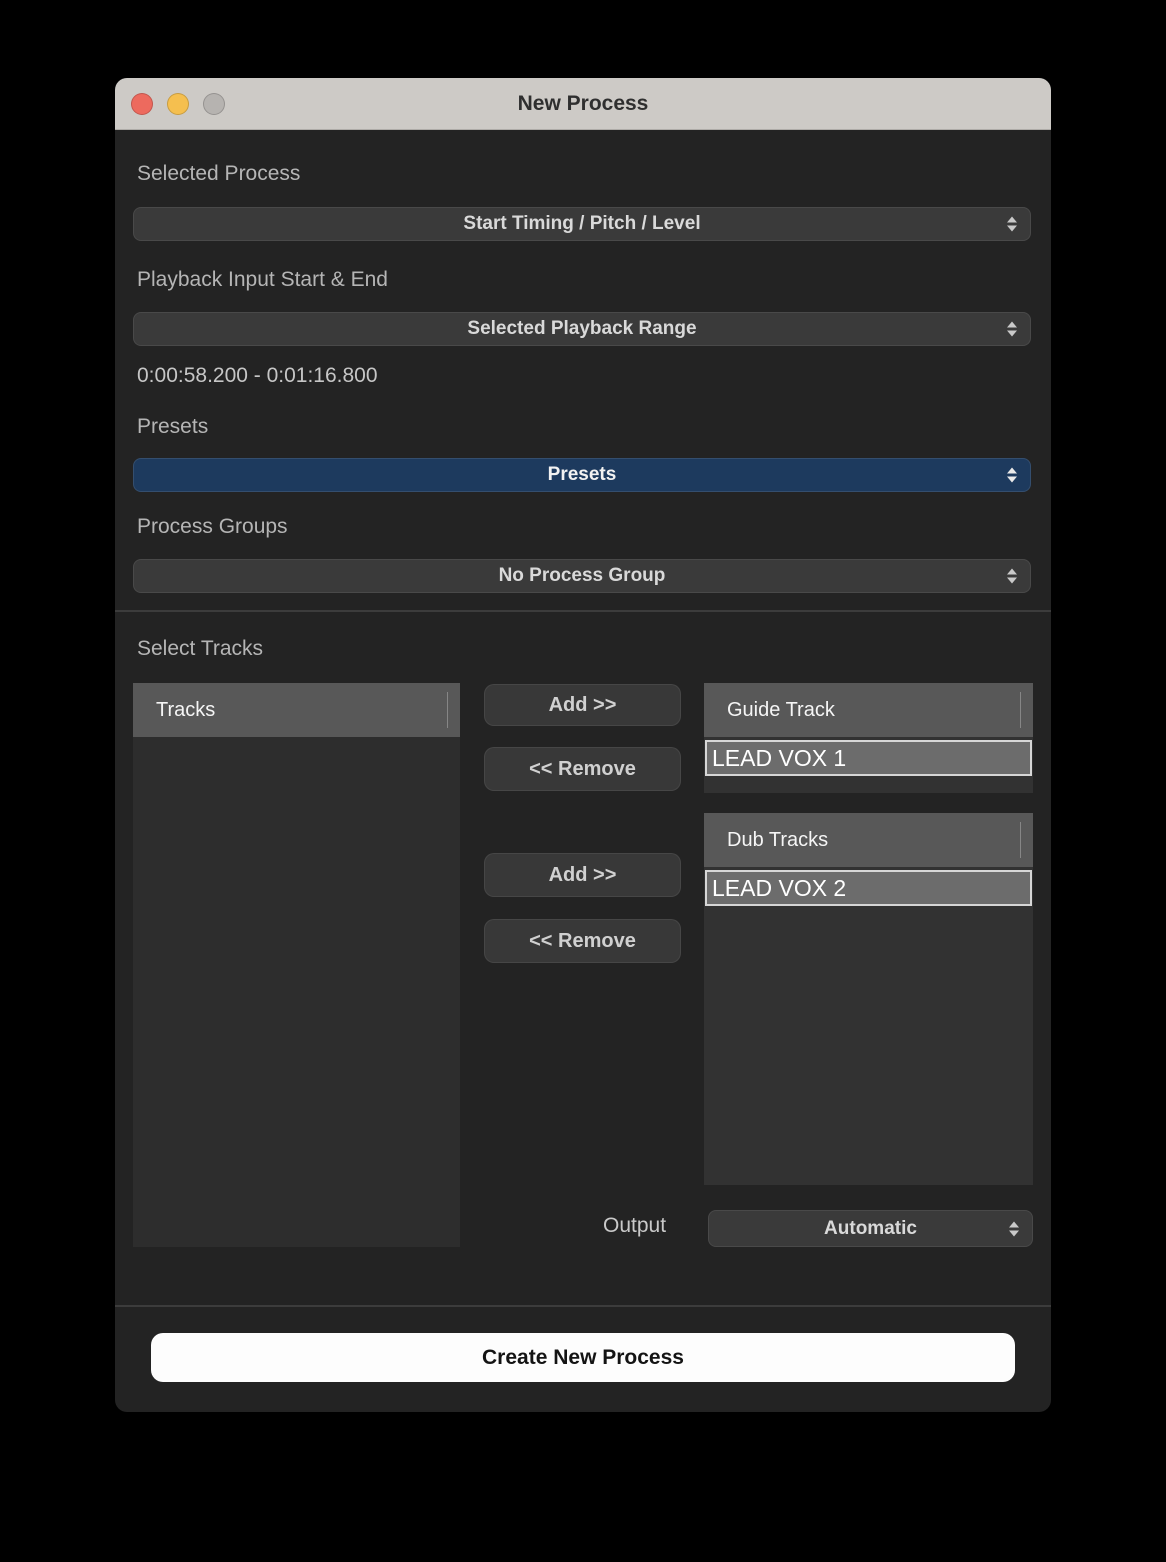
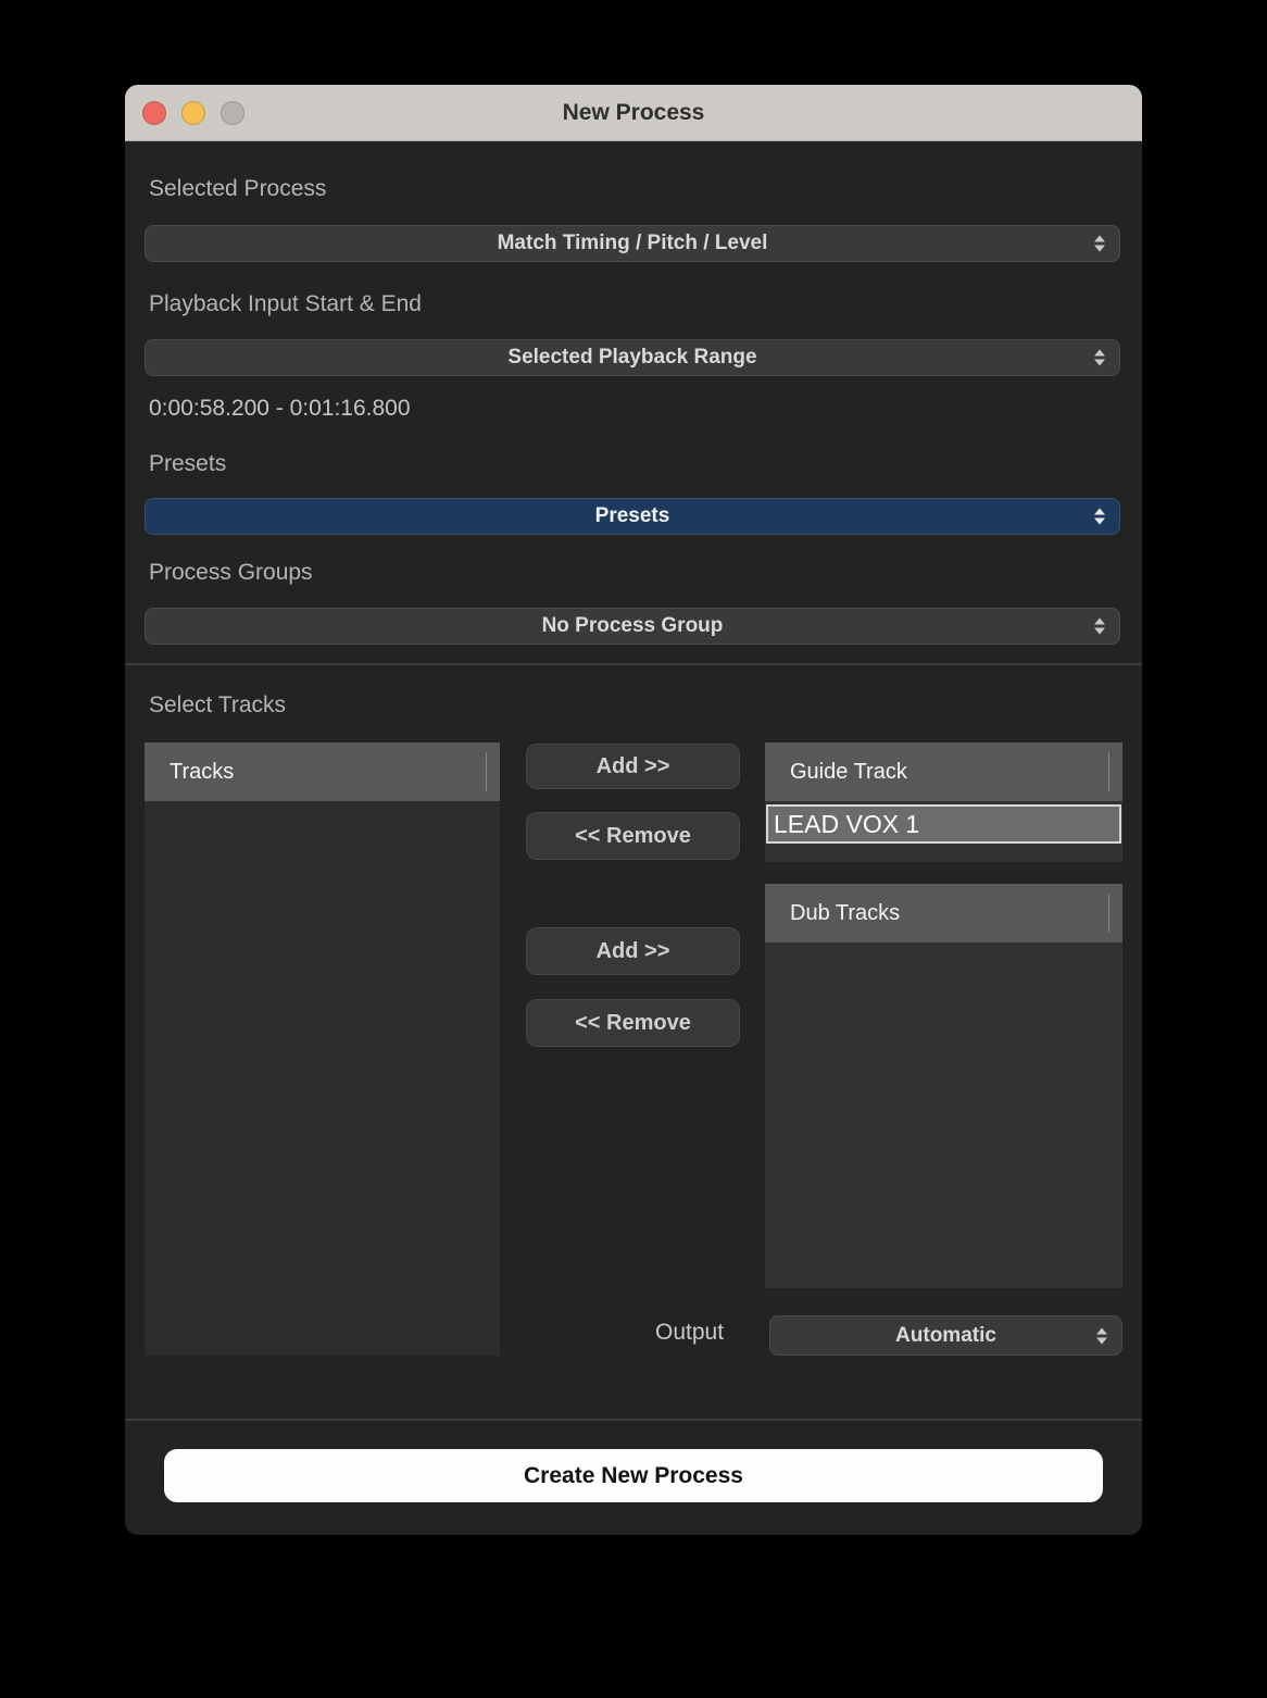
  New Process
  Selected Process
- Start Timing / Pitch / Level
+ Match Timing / Pitch / Level
  Playback Input Start & End
  Selected Playback Range
  0:00:58.200 - 0:01:16.800
  Presets
  Presets
  Process Groups
  No Process Group
  Select Tracks
  Tracks
  Add >>
  << Remove
  Add >>
  << Remove
  Guide Track
  LEAD VOX 1
  Dub Tracks
- LEAD VOX 2
  Output
  Automatic
  Create New Process
